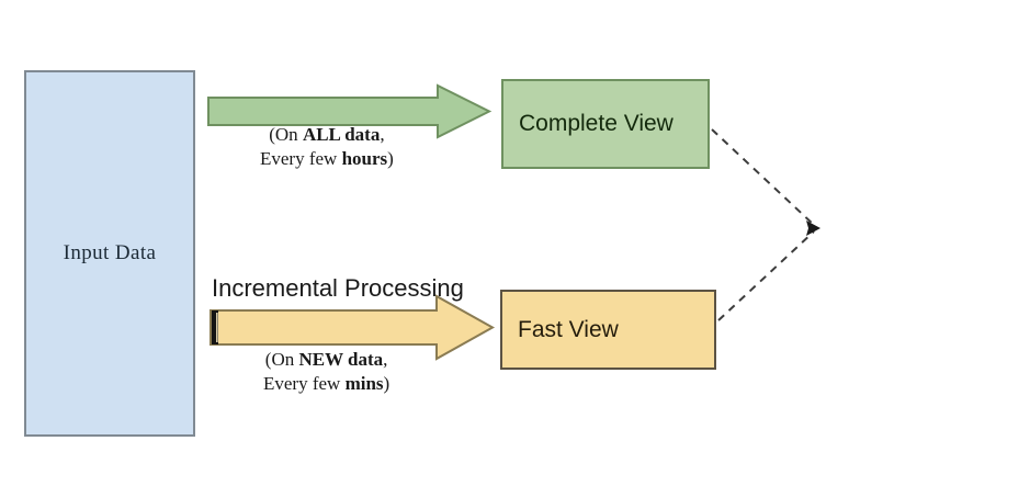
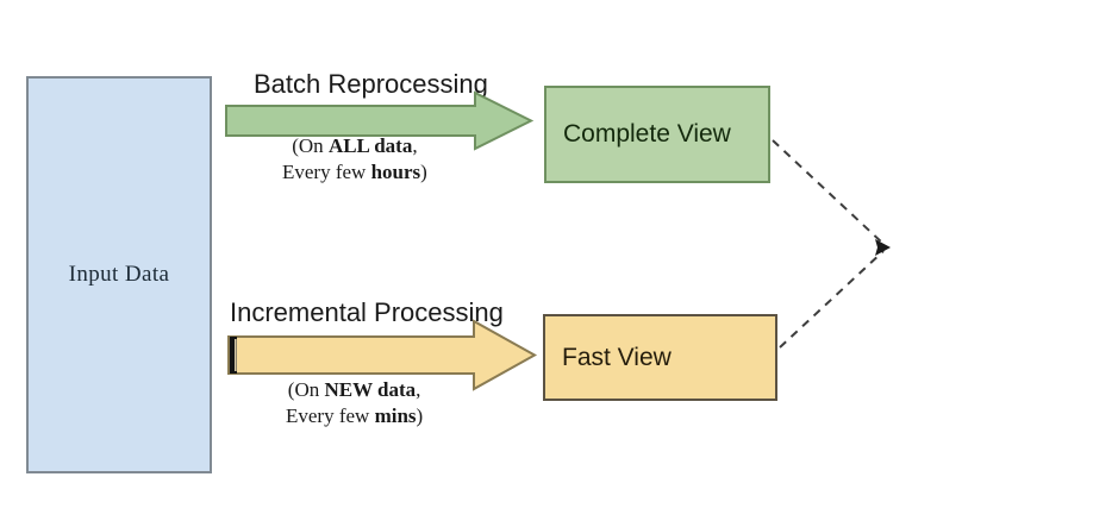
  Input Data
+ Batch Reprocessing
  (On ALL data,
  Every few hours)
  Incremental Processing
  (On NEW data,
  Every few mins)
  Complete View
  Fast View
